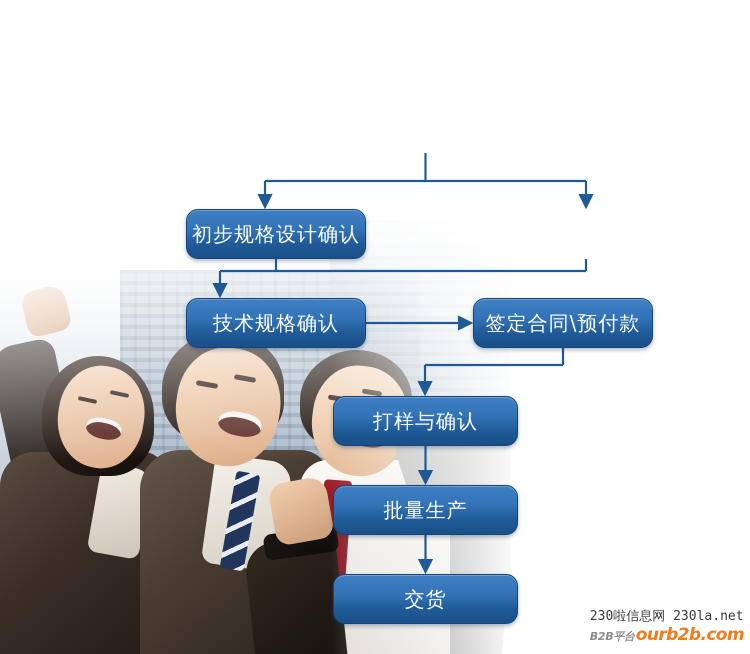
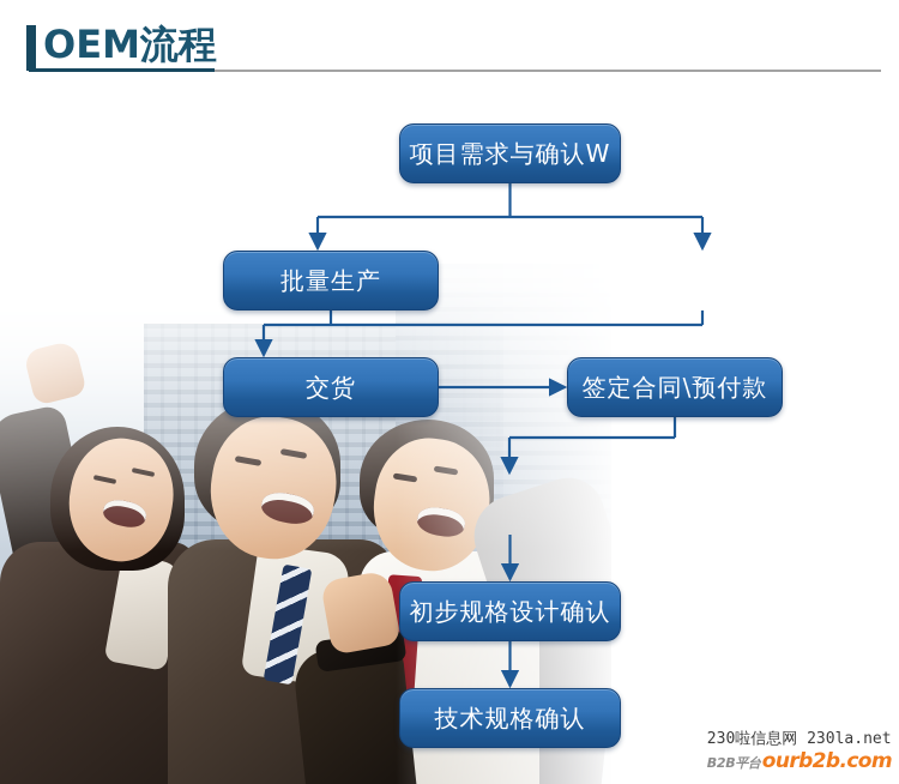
+ OEM流程
+ 项目需求与确认W
- 初步规格设计确认
+ 批量生产
- 技术规格确认
+ 交货
  签定合同\预付款
- 打样与确认
- 批量生产
+ 初步规格设计确认
- 交货
+ 技术规格确认
  230啦信息网 230la.net
  B2B平台
  ourb2b.com
